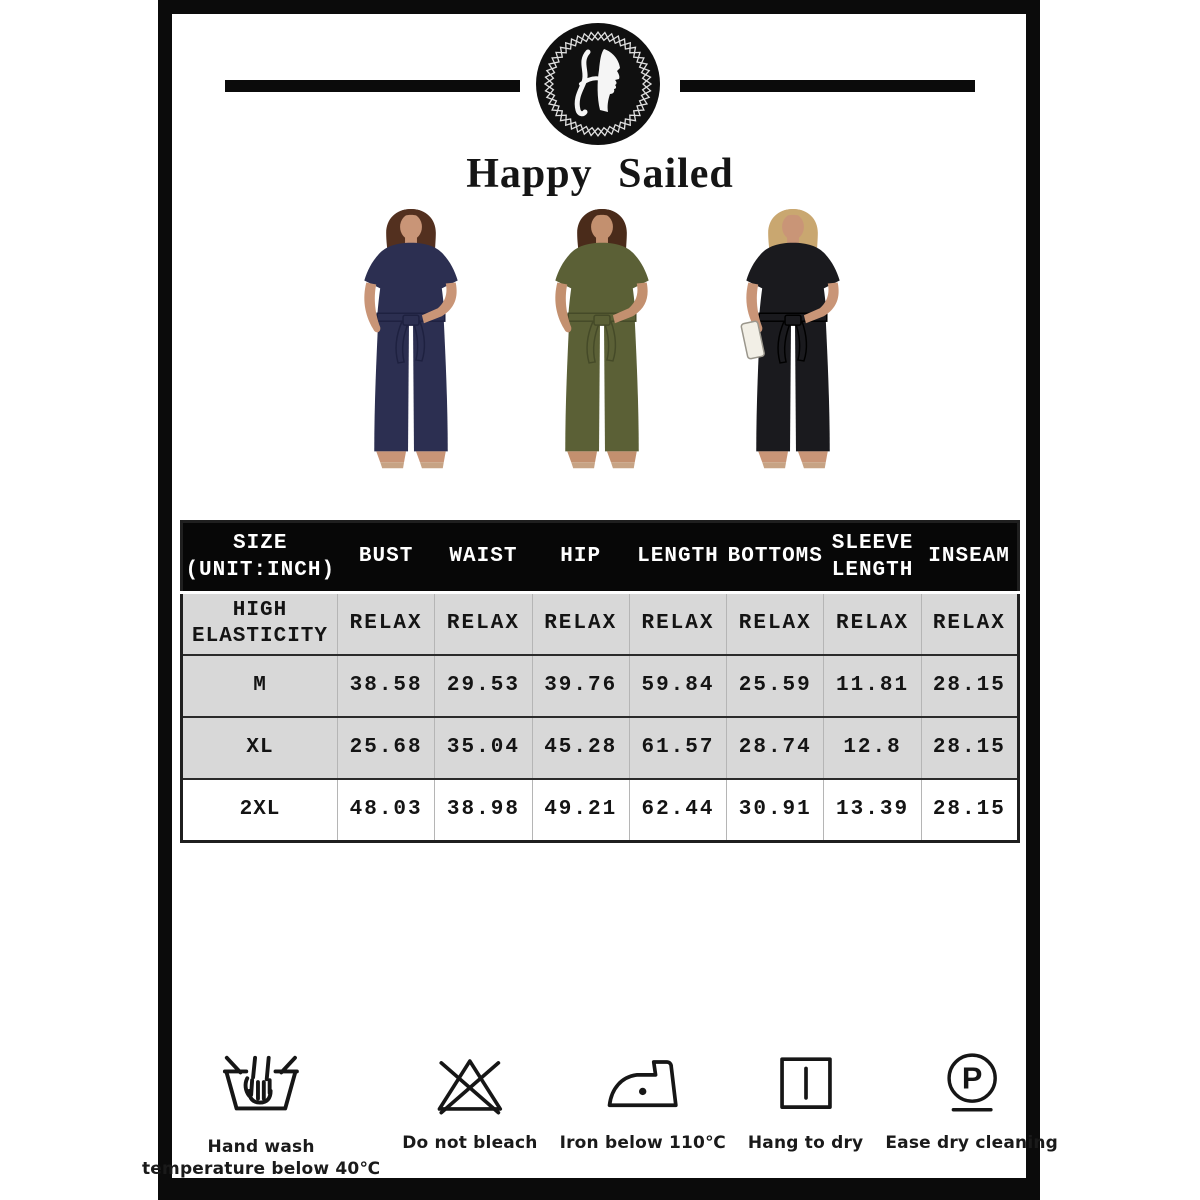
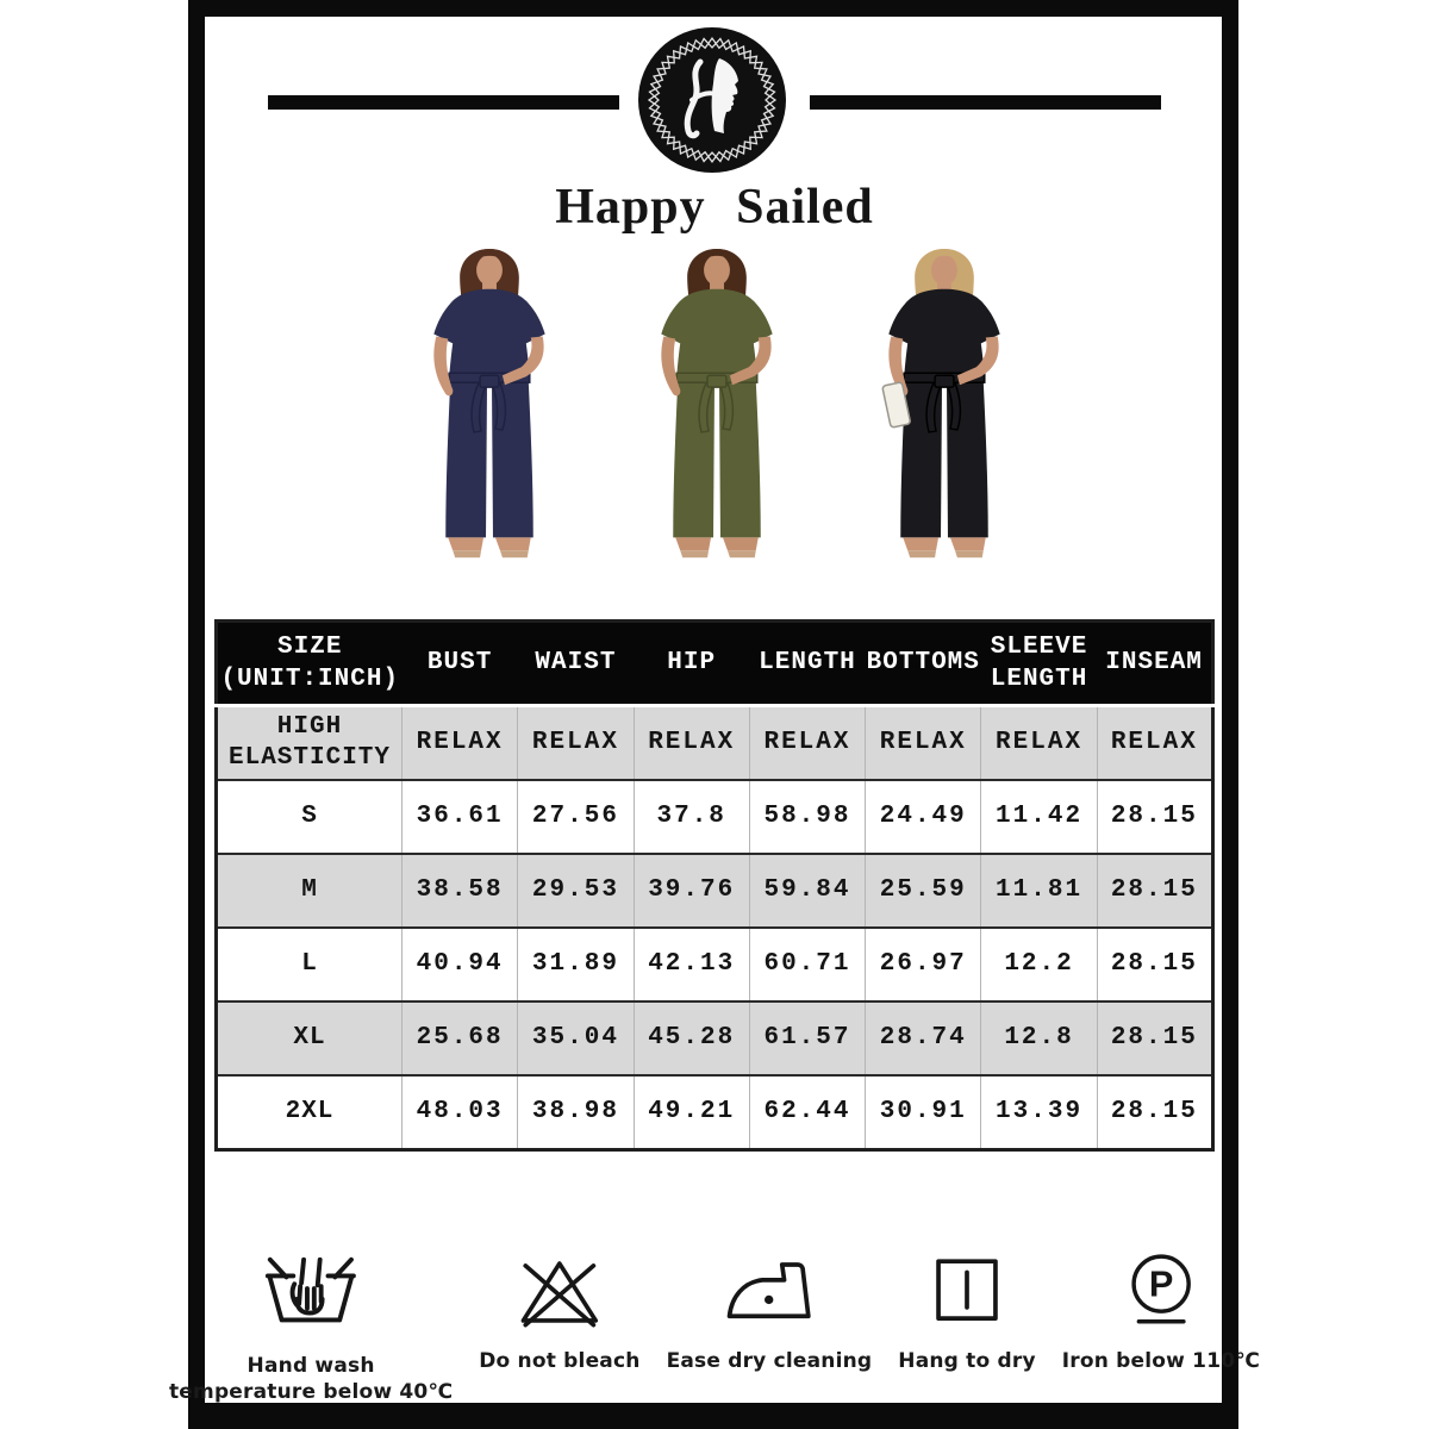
  Happy Sailed
  SIZE (UNIT:INCH)	BUST	WAIST	HIP	LENGTH	BOTTOMS	SLEEVE LENGTH	INSEAM
  HIGH ELASTICITY	RELAX	RELAX	RELAX	RELAX	RELAX	RELAX	RELAX
+ S	36.61	27.56	37.8	58.98	24.49	11.42	28.15
  M	38.58	29.53	39.76	59.84	25.59	11.81	28.15
+ L	40.94	31.89	42.13	60.71	26.97	12.2	28.15
  XL	25.68	35.04	45.28	61.57	28.74	12.8	28.15
  2XL	48.03	38.98	49.21	62.44	30.91	13.39	28.15
  Hand wash
  temperature below 40℃
  Do not bleach
- Iron below 110℃
+ Ease dry cleaning
  Hang to dry
  P
- Ease dry cleaning
+ Iron below 110℃
